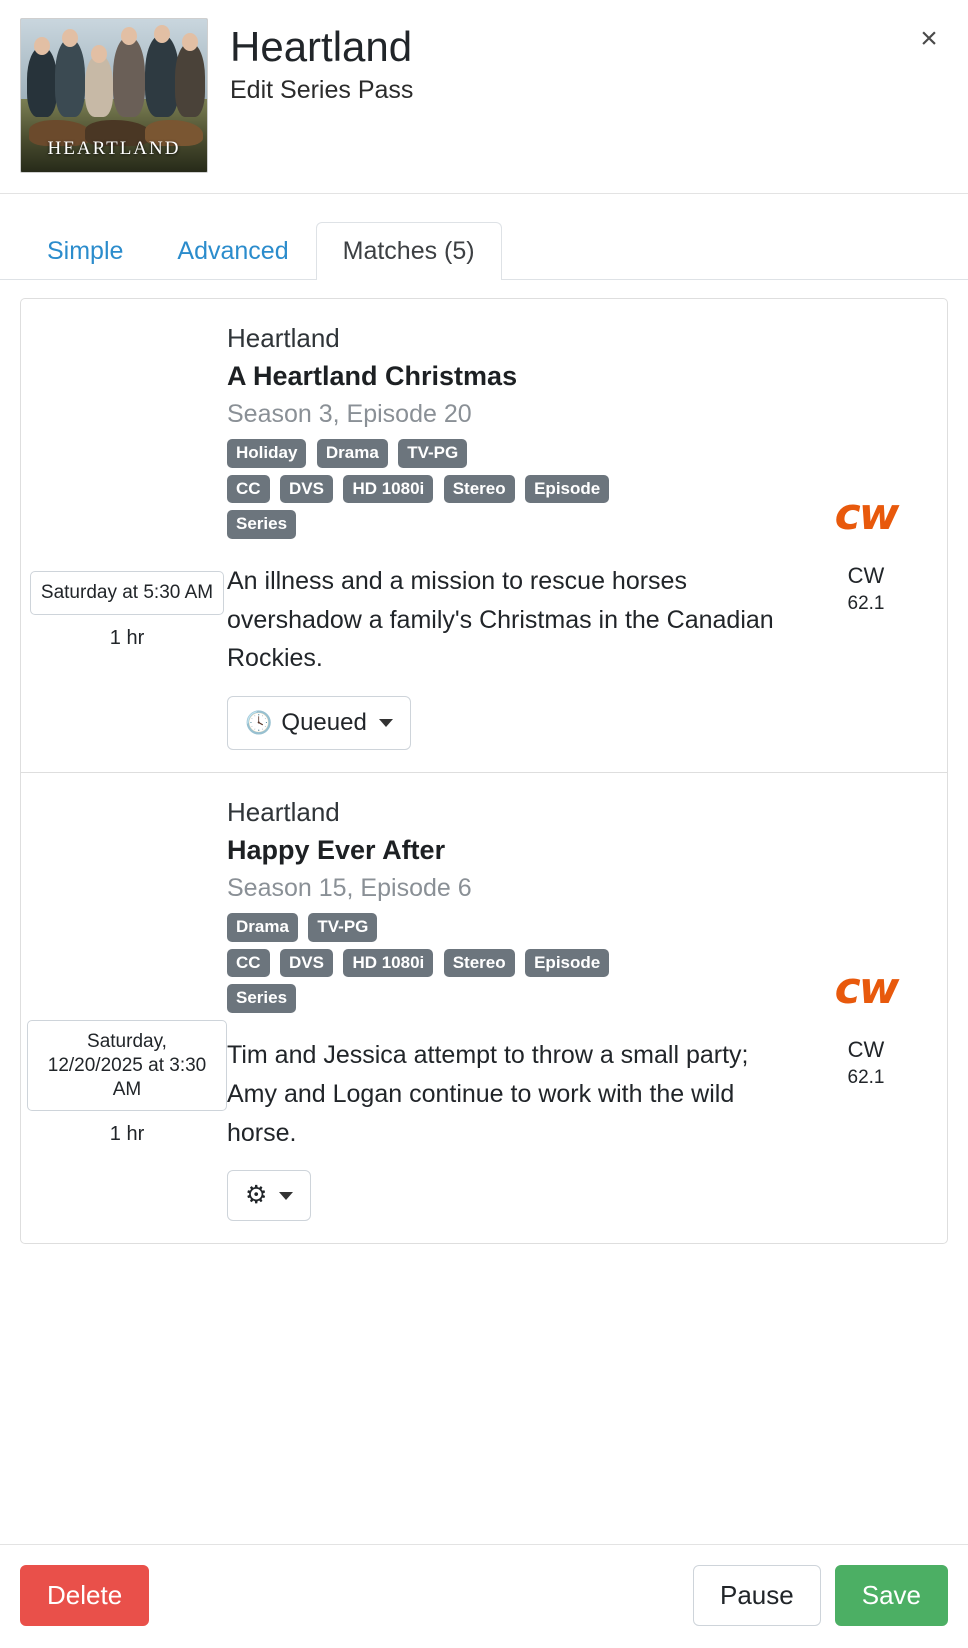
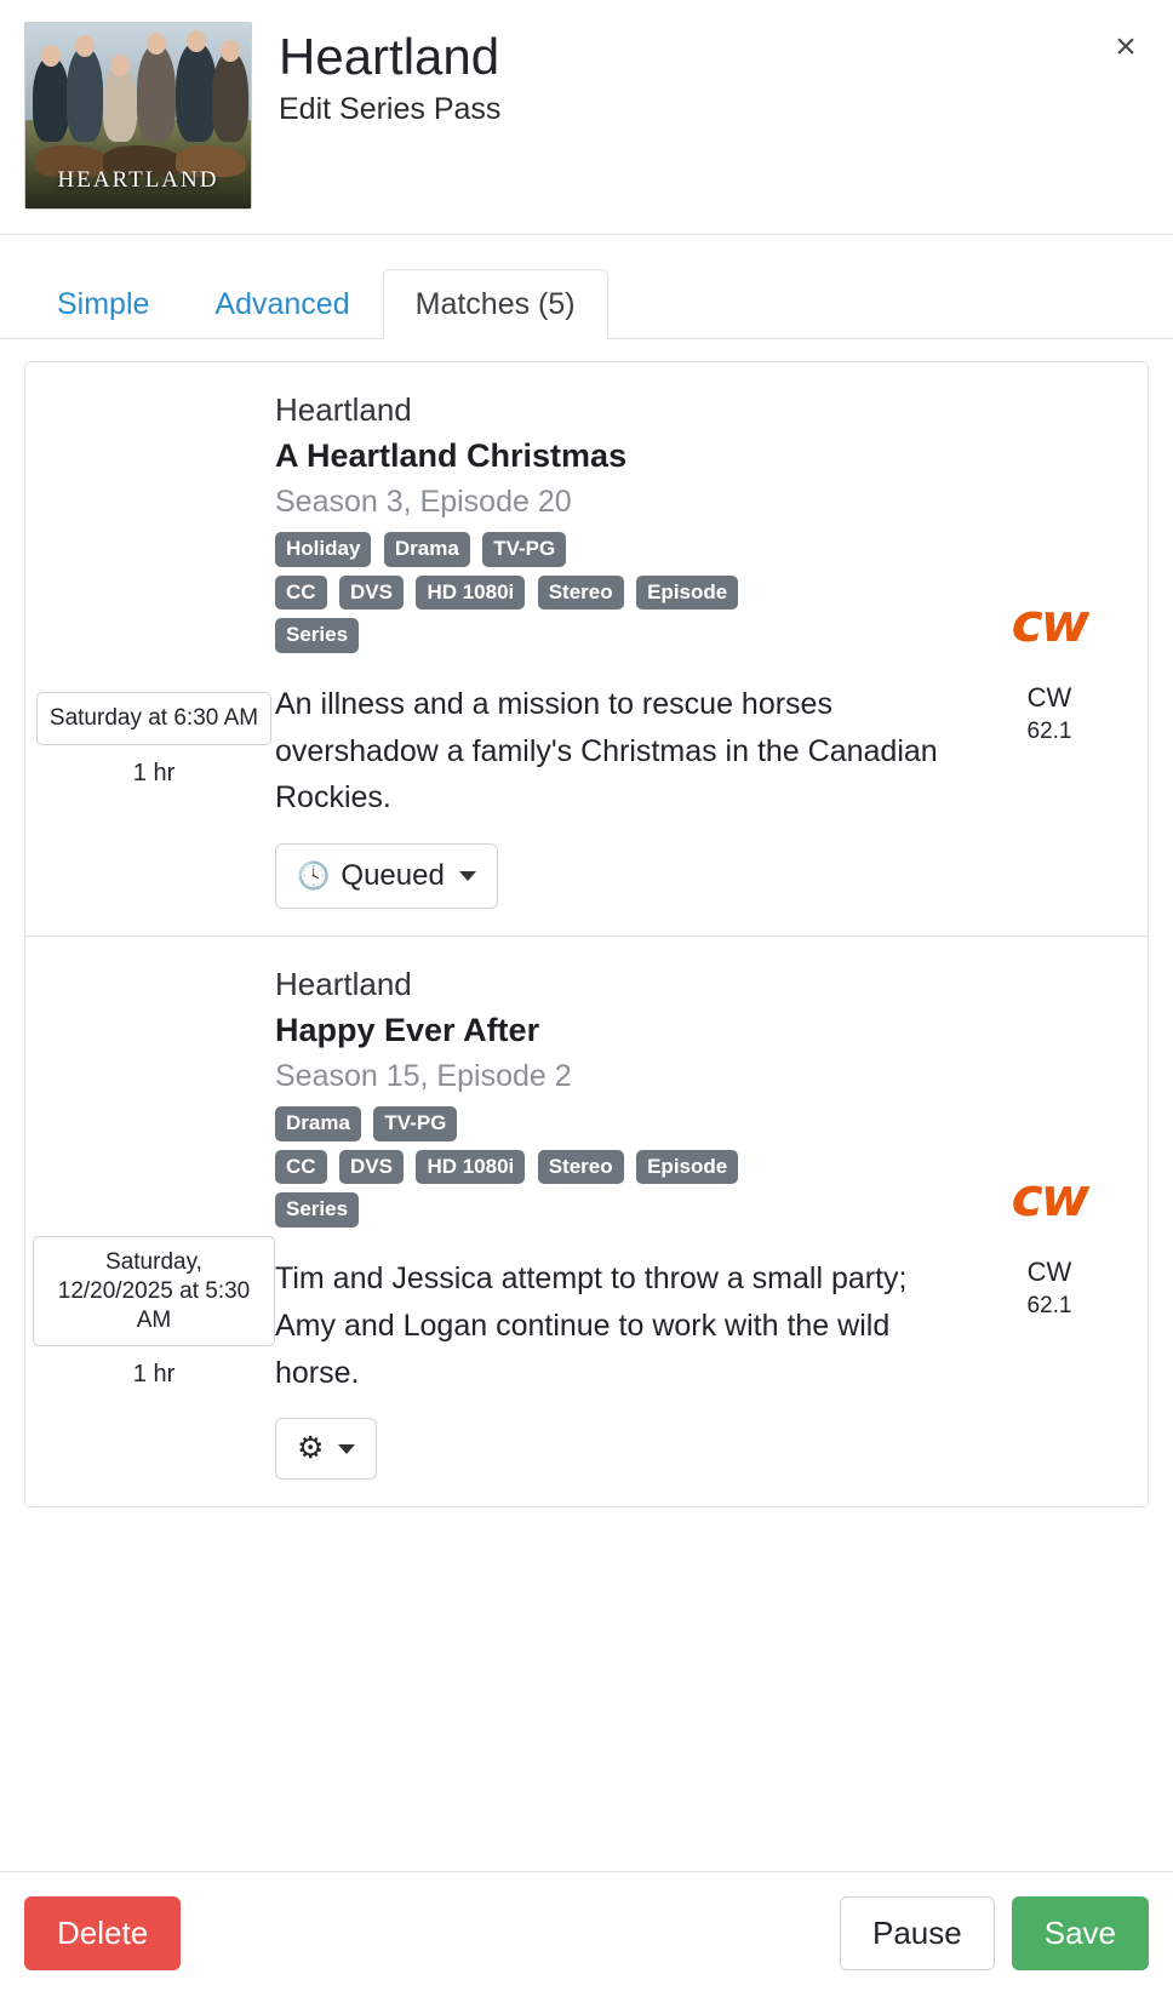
  HEARTLAND
  Heartland
  Edit Series Pass
  ×
  Simple
  Advanced
  Matches (5)
- Saturday at 5:30 AM
+ Saturday at 6:30 AM
  1 hr
  Heartland
  A Heartland Christmas
  Season 3, Episode 20
  Holiday Drama TV-PG
  CC DVS HD 1080i Stereo Episode
  Series
  An illness and a mission to rescue horses overshadow a family's Christmas in the Canadian Rockies.
  🕓
  Queued
  cw
  CW
  62.1
- Saturday, 12/20/2025 at 3:30 AM
+ Saturday, 12/20/2025 at 5:30 AM
  1 hr
  Heartland
  Happy Ever After
- Season 15, Episode 6
+ Season 15, Episode 2
  Drama TV-PG
  CC DVS HD 1080i Stereo Episode
  Series
  Tim and Jessica attempt to throw a small party; Amy and Logan continue to work with the wild horse.
  ⚙
  cw
  CW
  62.1
  Delete
  Pause
  Save
